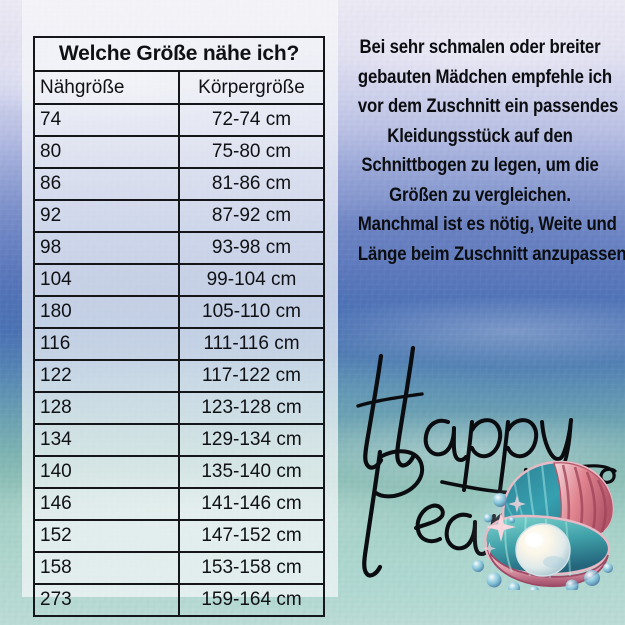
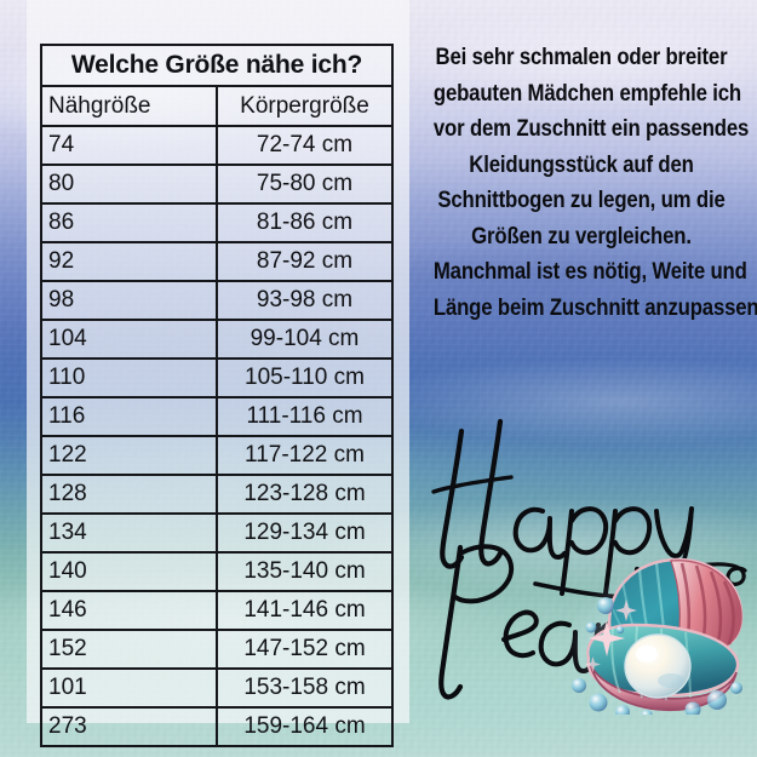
  Welche Größe nähe ich?
  Nähgröße	Körpergröße
  74	72-74 cm
  80	75-80 cm
  86	81-86 cm
  92	87-92 cm
  98	93-98 cm
  104	99-104 cm
- 180	105-110 cm
+ 110	105-110 cm
  116	111-116 cm
  122	117-122 cm
  128	123-128 cm
  134	129-134 cm
  140	135-140 cm
  146	141-146 cm
  152	147-152 cm
- 158	153-158 cm
+ 101	153-158 cm
  273	159-164 cm
  Bei sehr schmalen oder breiter
  gebauten Mädchen empfehle ich
  vor dem Zuschnitt ein passendes
  Kleidungsstück auf den
  Schnittbogen zu legen, um die
  Größen zu vergleichen.
  Manchmal ist es nötig, Weite und
  Länge beim Zuschnitt anzupassen
